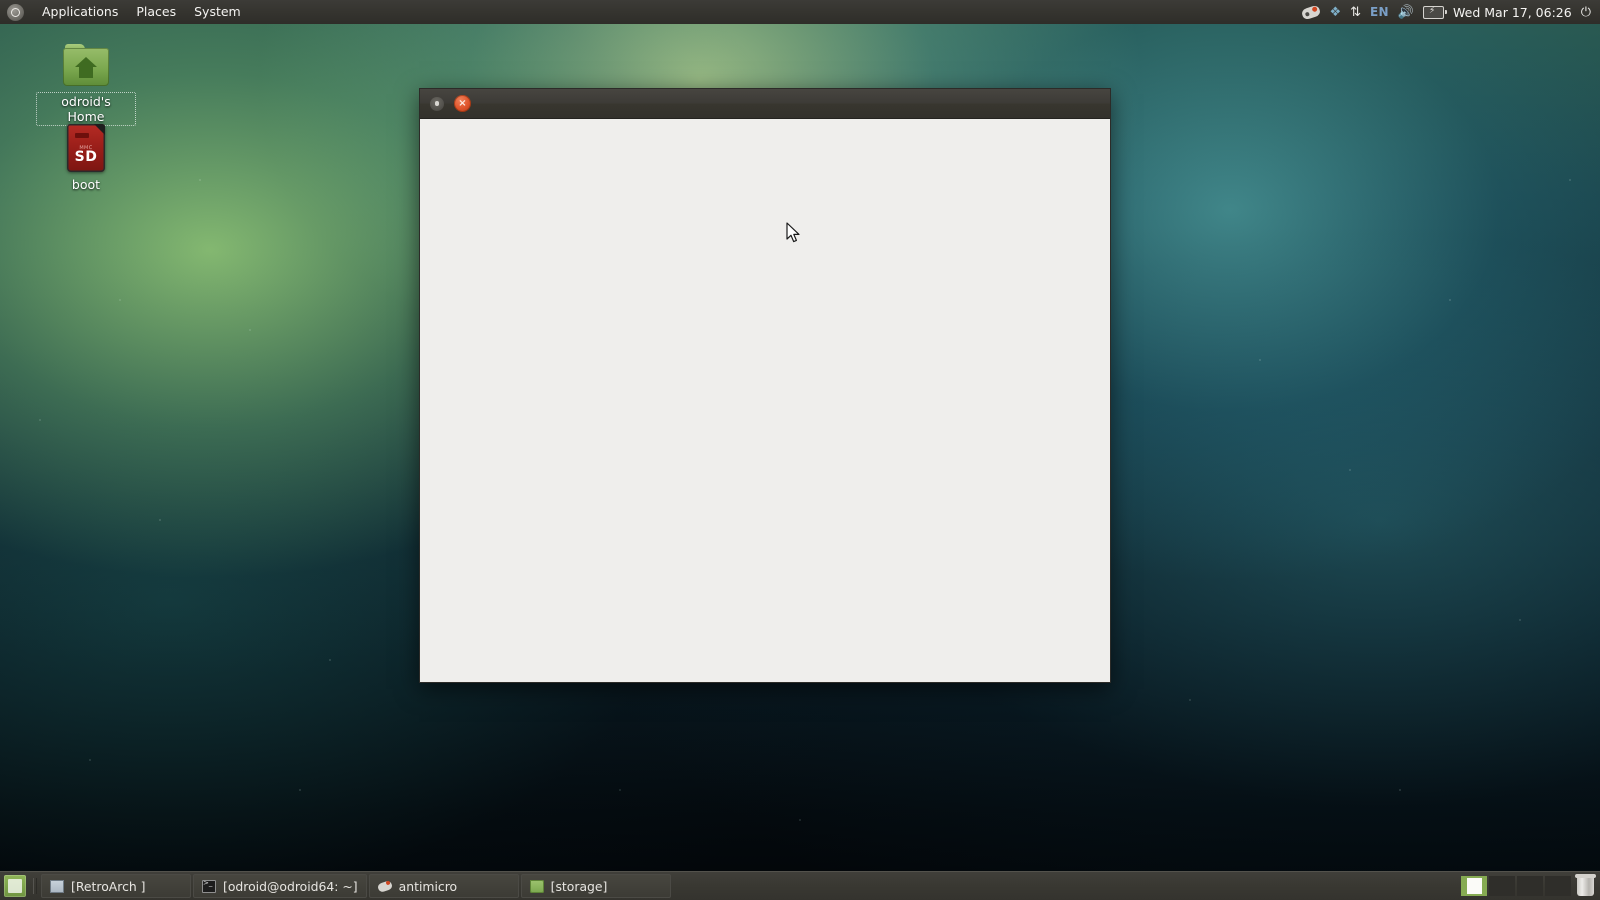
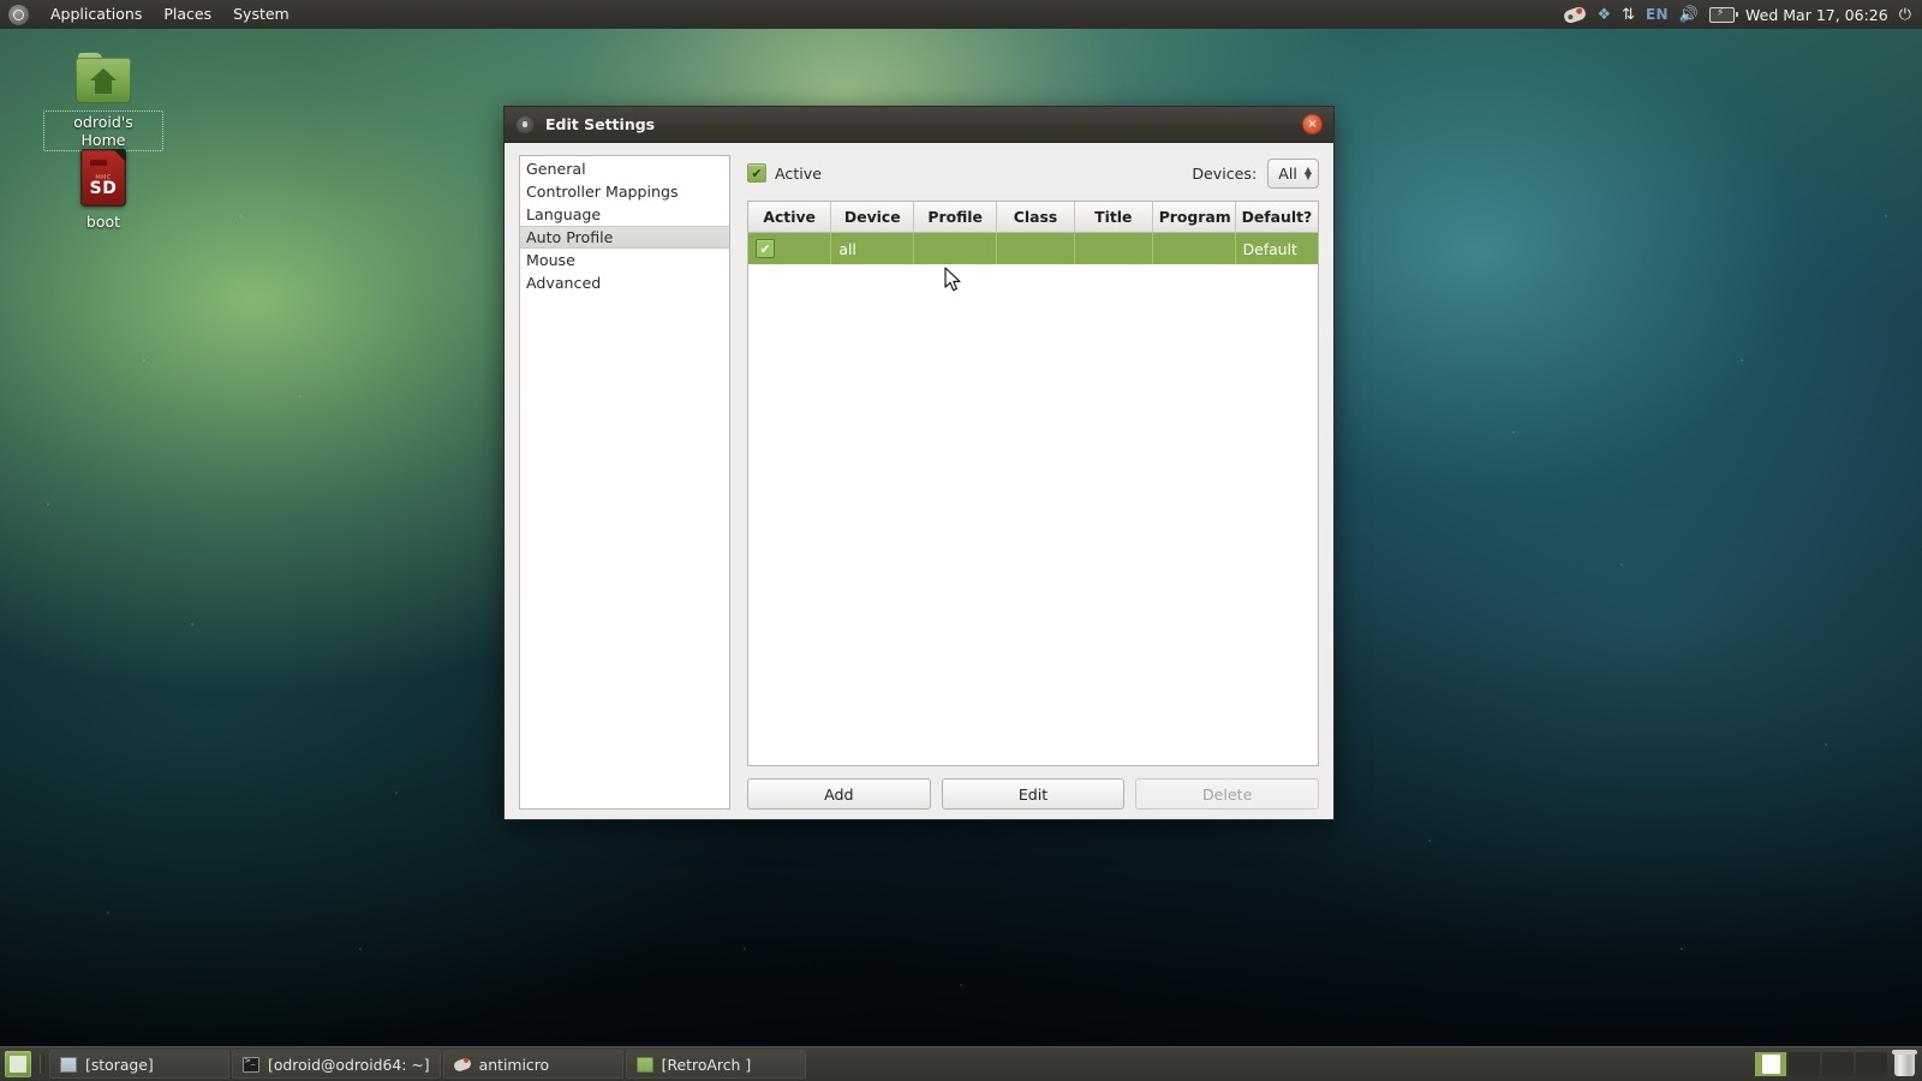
  Applications
  Places
  System
  ❖
  ⇅
  EN
  🔊
  ⚡
  Wed Mar 17, 06:26
  ⏻
  odroid's Home
  SD
  boot
+ Edit Settings
  ×
+ General
+ Controller Mappings
+ Language
+ Auto Profile
+ Mouse
+ Advanced
+ ✔
+ Active
+ Devices:
+ All
+ ▲
+ ▼
+ Active	Device	Profile	Class	Title	Program	Default?
+ ✔	all					Default
+ Add
+ Edit
+ Delete
- [RetroArch ]
+ [storage]
  [odroid@odroid64: ~]
  antimicro
- [storage]
+ [RetroArch ]
